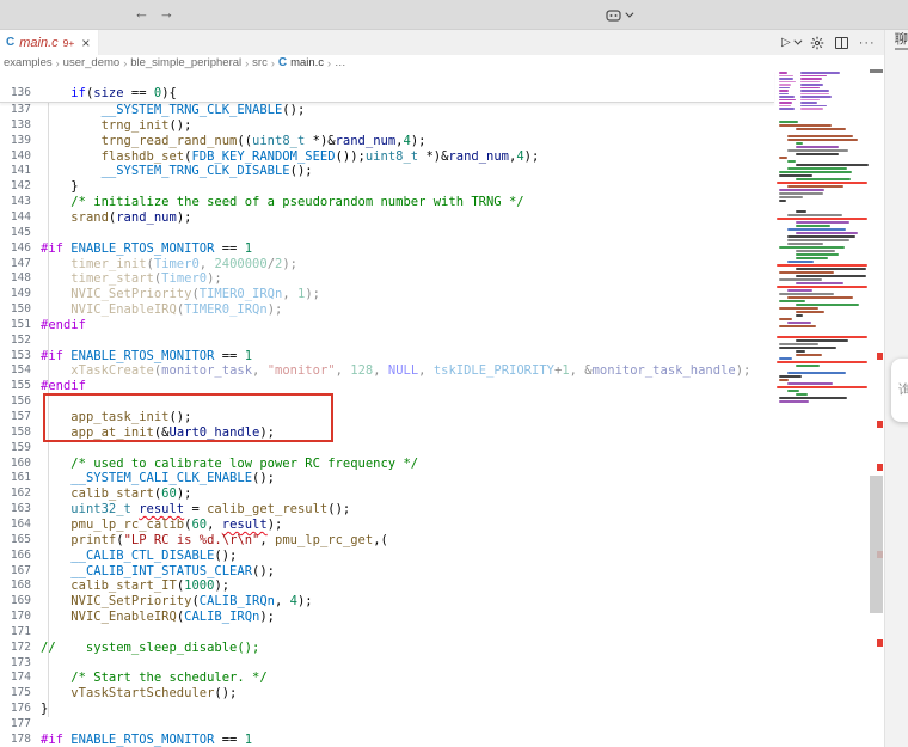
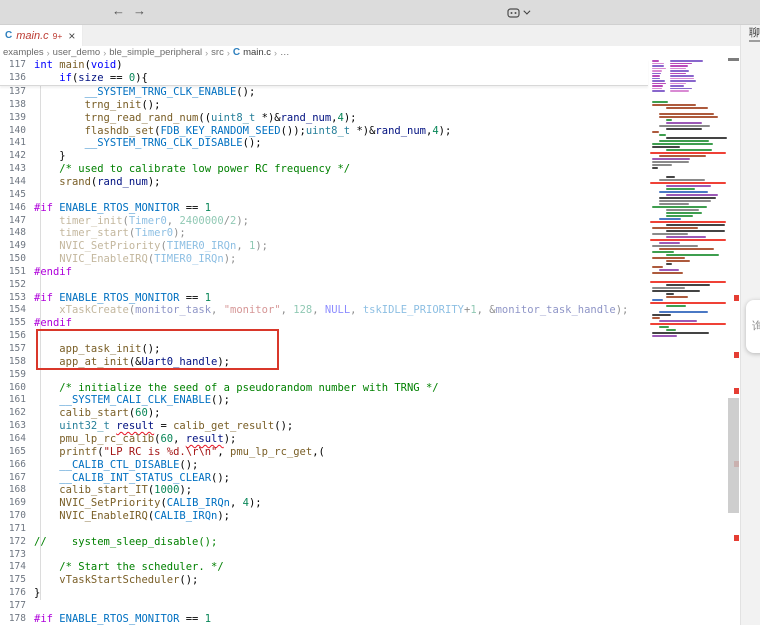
  ←
  →
  C
  main.c
  9+
  ×
- ▷
- ···
  examples
  ›
  user_demo
  ›
  ble_simple_peripheral
  ›
  src
  ›
  C
  main.c
  ›
  …
  137 __SYSTEM_TRNG_CLK_ENABLE();
  138 trng_init();
  139 trng_read_rand_num((uint8_t *)&rand_num,4);
  140 flashdb_set(FDB_KEY_RANDOM_SEED());uint8_t *)&rand_num,4);
  141 __SYSTEM_TRNG_CLK_DISABLE();
  142 }
- 143 /* initialize the seed of a pseudorandom number with TRNG */
+ 143 /* used to calibrate low power RC frequency */
  144 srand(rand_num);
  145
  146 #if ENABLE_RTOS_MONITOR == 1
  147 timer_init(Timer0, 2400000/2);
  148 timer_start(Timer0);
  149 NVIC_SetPriority(TIMER0_IRQn, 1);
  150 NVIC_EnableIRQ(TIMER0_IRQn);
  151 #endif
  152
  153 #if ENABLE_RTOS_MONITOR == 1
  154 xTaskCreate(monitor_task, "monitor", 128, NULL, tskIDLE_PRIORITY+1, &monitor_task_handle);
  155 #endif
  156
  157 app_task_init();
  158 app_at_init(&Uart0_handle);
  159
- 160 /* used to calibrate low power RC frequency */
+ 160 /* initialize the seed of a pseudorandom number with TRNG */
  161 __SYSTEM_CALI_CLK_ENABLE();
  162 calib_start(60);
  163 uint32_t result = calib_get_result();
  164 pmu_lp_rc_calib(60, result);
  165 printf("LP RC is %d.\r\n", pmu_lp_rc_get,(
  166 __CALIB_CTL_DISABLE();
  167 __CALIB_INT_STATUS_CLEAR();
  168 calib_start_IT(1000);
  169 NVIC_SetPriority(CALIB_IRQn, 4);
  170 NVIC_EnableIRQ(CALIB_IRQn);
  171
  172 // system_sleep_disable();
  173
  174 /* Start the scheduler. */
  175 vTaskStartScheduler();
  176 }
  177
  178 #if ENABLE_RTOS_MONITOR == 1
+ 117 int main(void)
  136 if(size == 0){
  聊
  询
